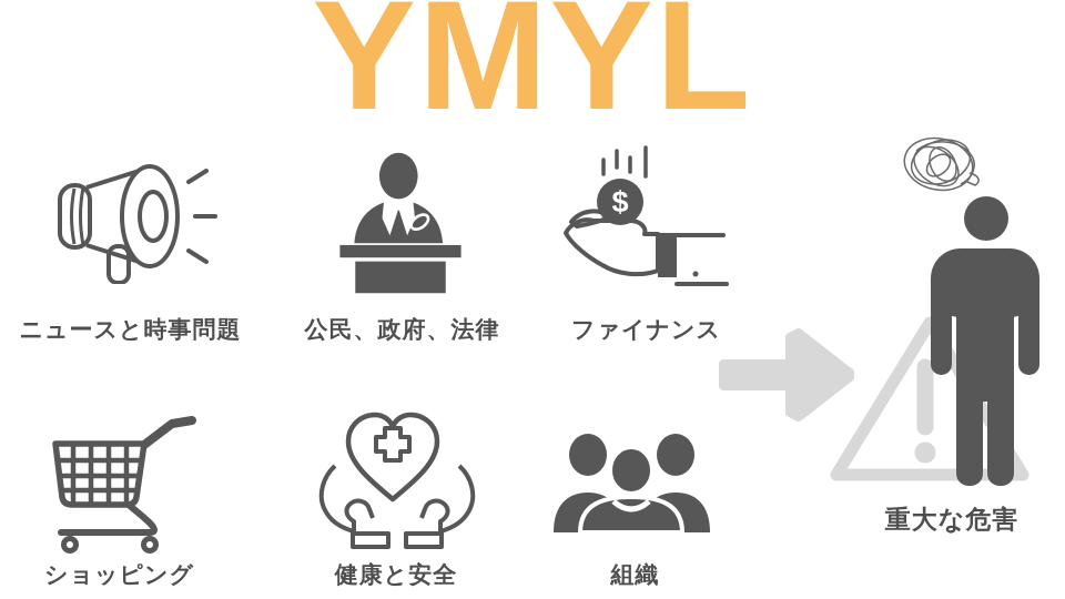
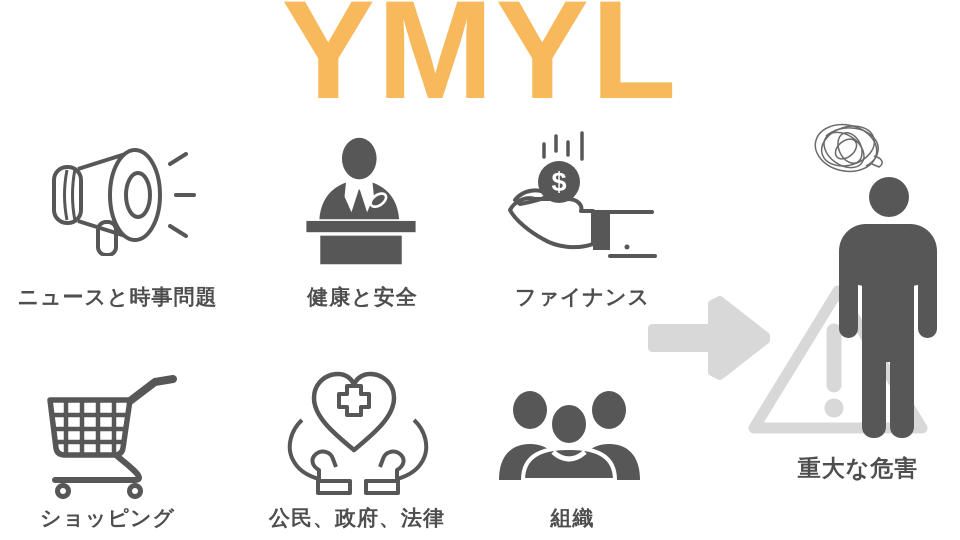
  YMYL
  $
  ニュースと時事問題
- 公民、政府、法律
+ 健康と安全
  ファイナンス
  ショッピング
- 健康と安全
+ 公民、政府、法律
  組織
  重大な危害
